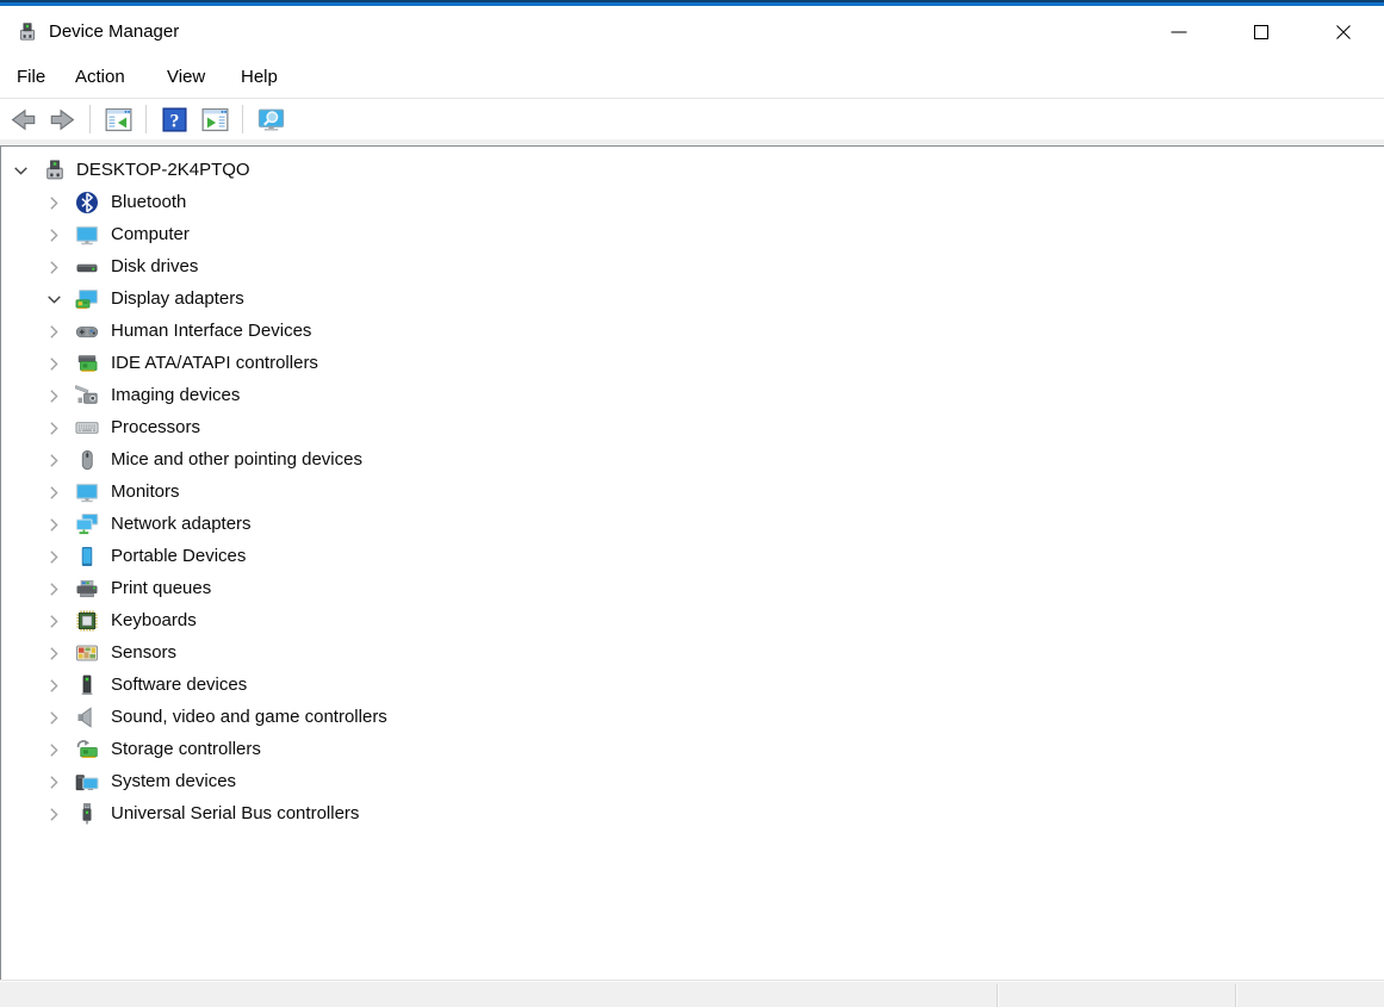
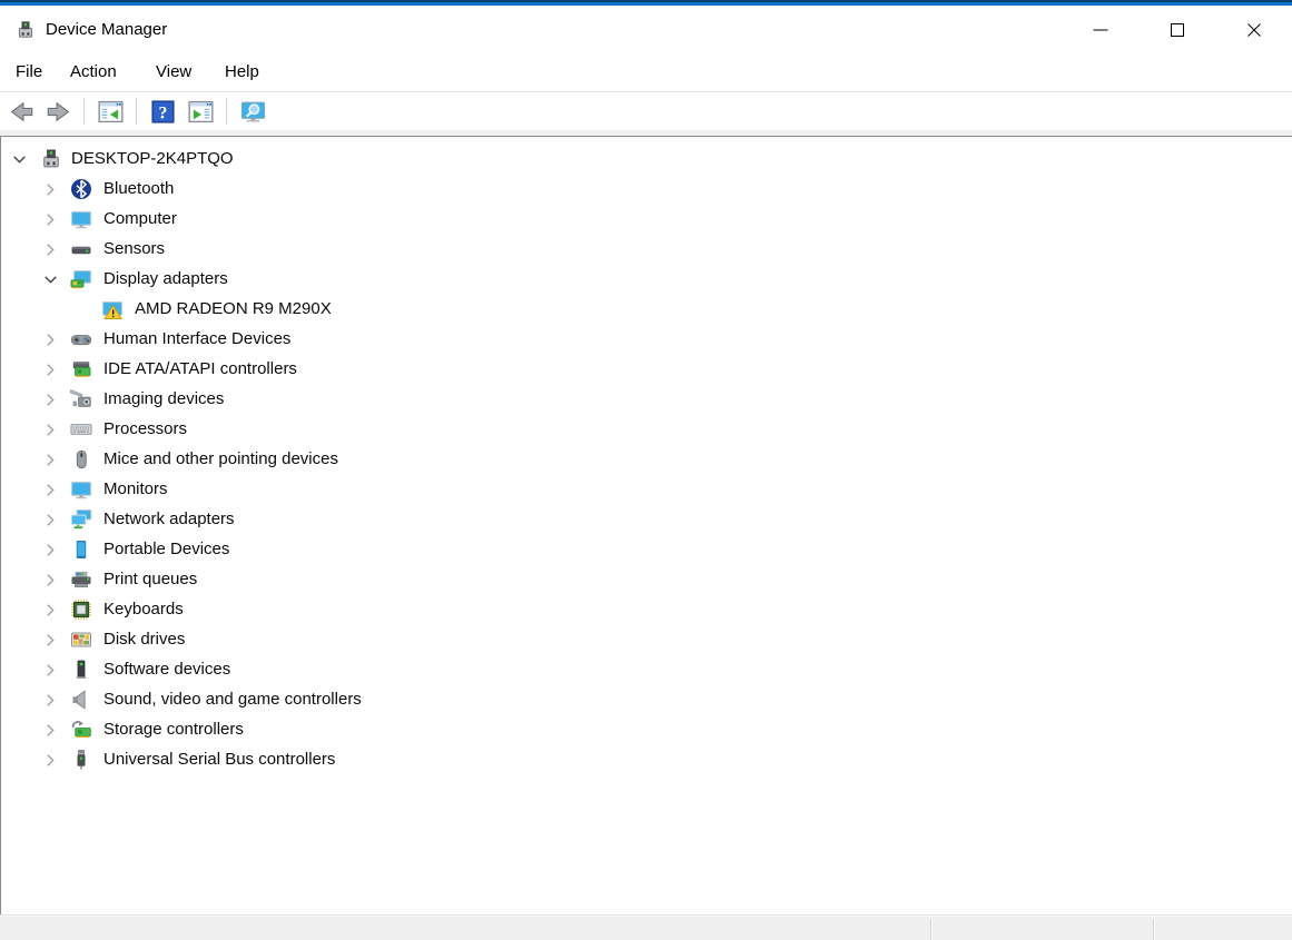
  Device Manager
  File
  Action
  View
  Help
  ?
  DESKTOP-2K4PTQO
  Bluetooth
  Computer
- Disk drives
+ Sensors
  Display adapters
+ AMD RADEON R9 M290X
  Human Interface Devices
  IDE ATA/ATAPI controllers
  Imaging devices
  Processors
  Mice and other pointing devices
  Monitors
  Network adapters
  Portable Devices
  Print queues
  Keyboards
- Sensors
+ Disk drives
  Software devices
  Sound, video and game controllers
  Storage controllers
- System devices
  Universal Serial Bus controllers
